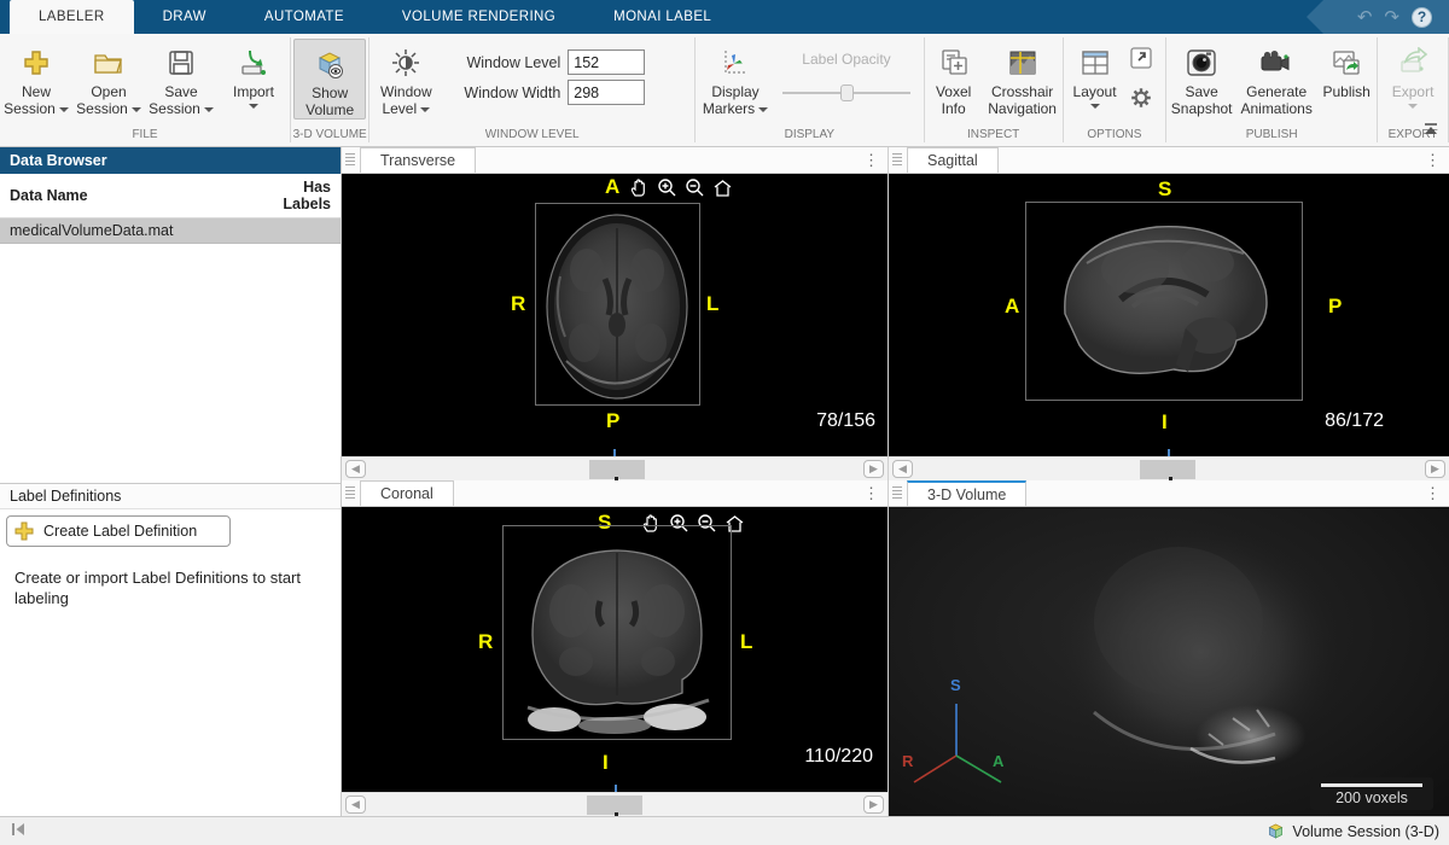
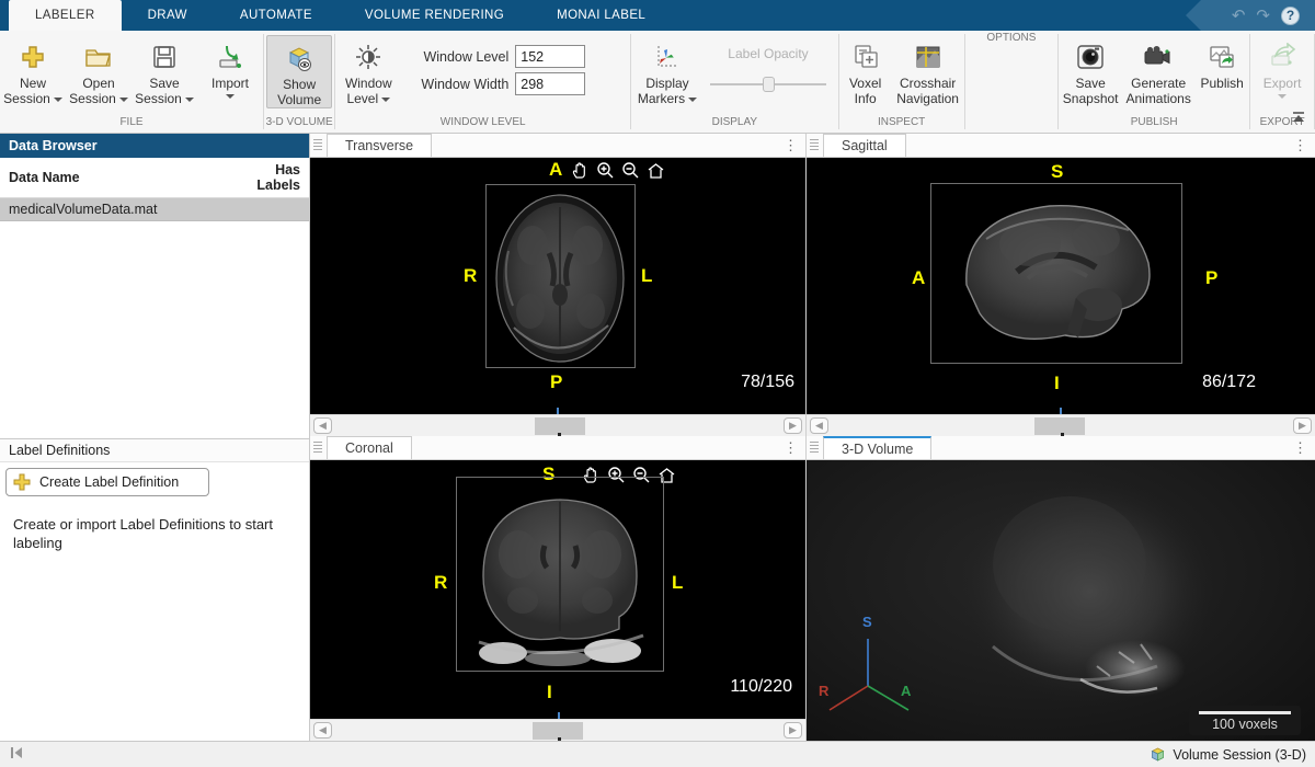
  LABELER
  DRAW
  AUTOMATE
  VOLUME RENDERING
  MONAI LABEL
  ↶
  ↷
  ?
  New Session
  Open Session
  Save Session
  Import
  FILE
  Show Volume
  3-D VOLUME
  Window Level
  Window Level
  152
  Window Width
  298
  WINDOW LEVEL
  Display Markers
  Label Opacity
  DISPLAY
  Voxel Info
  Crosshair Navigation
  INSPECT
- Layout
  OPTIONS
  Save Snapshot
  Generate Animations
  Publish
  PUBLISH
  Export
  EXPORT
  Data Browser
  Data Name
  Has Labels
  medicalVolumeData.mat
  Label Definitions
  Create Label Definition
  Create or import Label Definitions to start labeling
  Transverse
  ⋮
  A
  R
  L
  P
  78/156
  ◀
  ▶
  Sagittal
  ⋮
  S
  A
  P
  I
  86/172
  ◀
  ▶
  Coronal
  ⋮
  S
  R
  L
  I
  110/220
  ◀
  ▶
  3-D Volume
  ⋮
  S
  R
  A
- 200 voxels
+ 100 voxels
  Volume Session (3-D)
